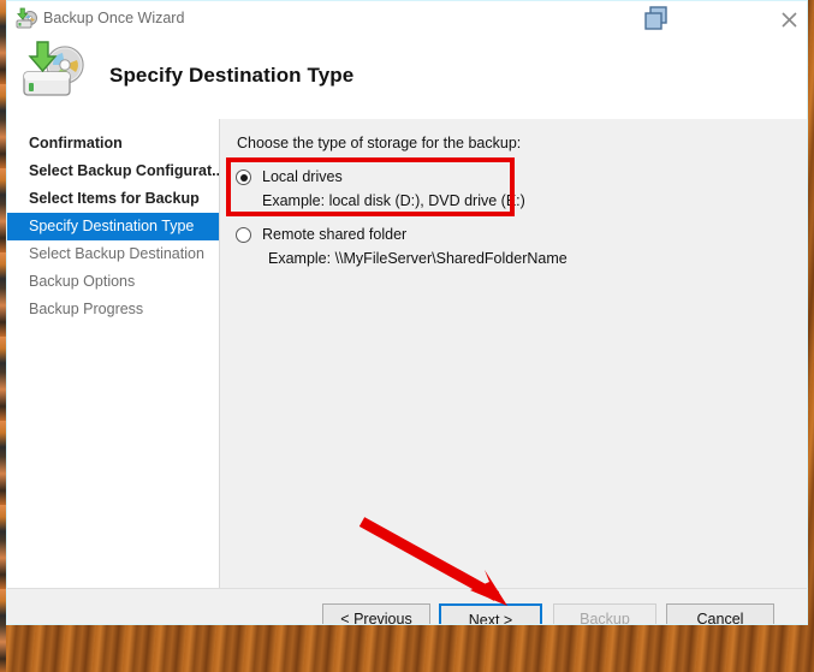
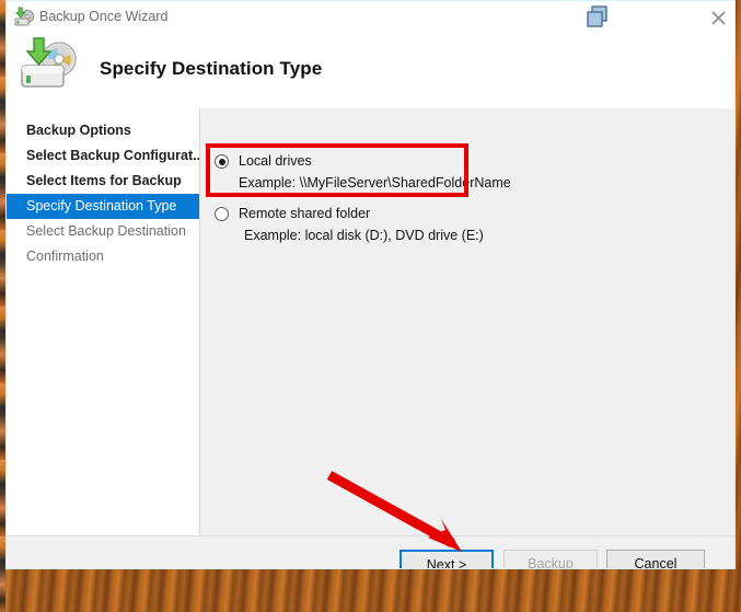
  Backup Once Wizard
  Specify Destination Type
- Confirmation
+ Backup Options
  Select Backup Configurat.
  Select Items for Backup
  Specify Destination Type
  Select Backup Destination
- Backup Options
+ Confirmation
- Backup Progress
- Choose the type of storage for the backup:
  Local drives
- Example: local disk (D:), DVD drive (E:)
+ Example: \\MyFileServer\SharedFolderName
  Remote shared folder
- Example: \\MyFileServer\SharedFolderName
+ Example: local disk (D:), DVD drive (E:)
- < Previous
  Next >
  Backup
  Cancel
